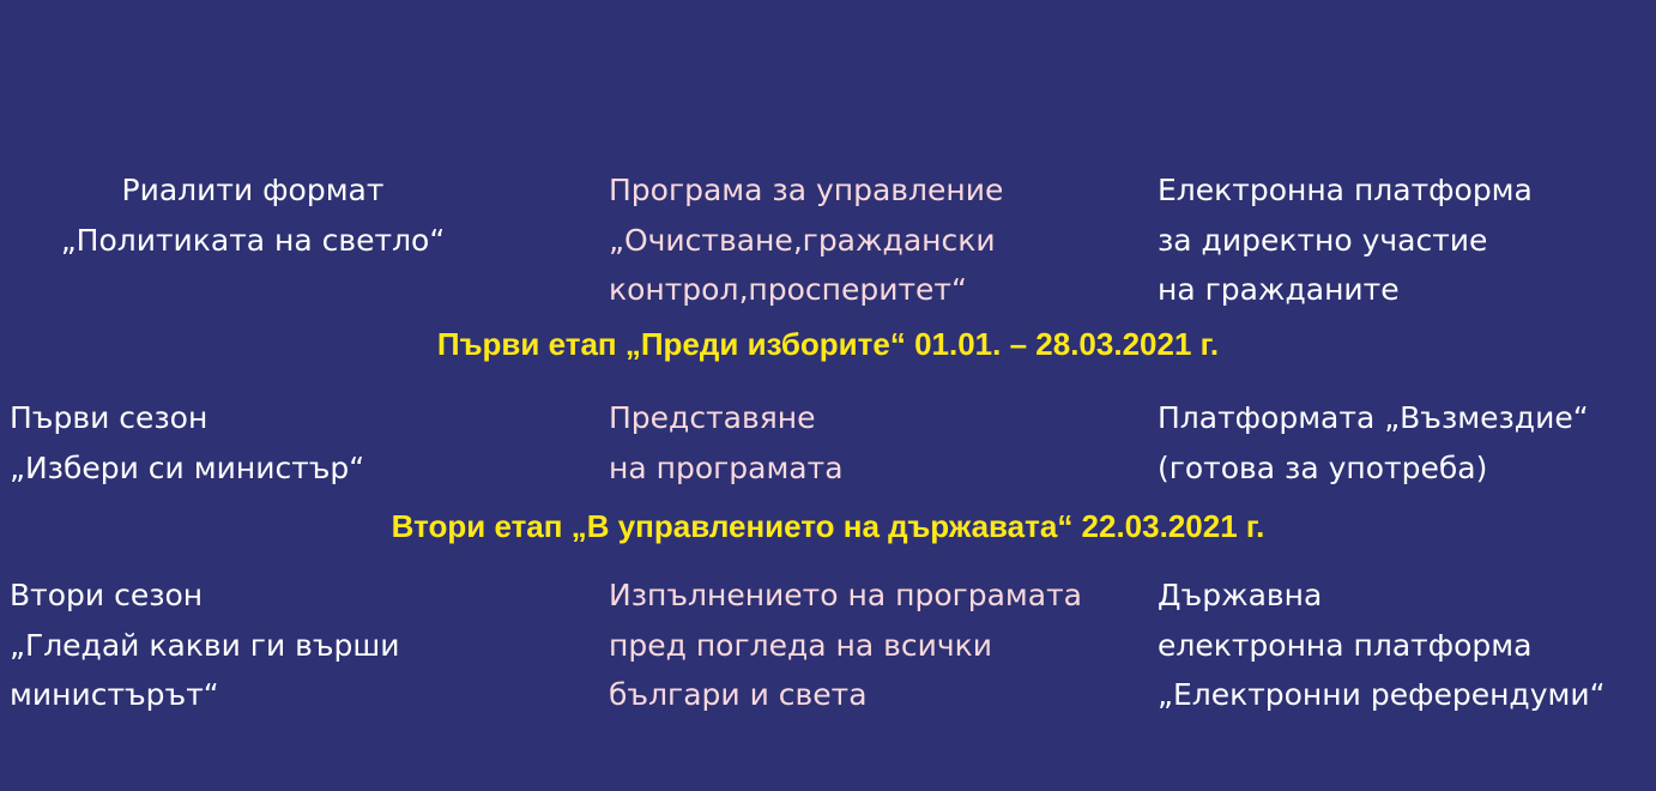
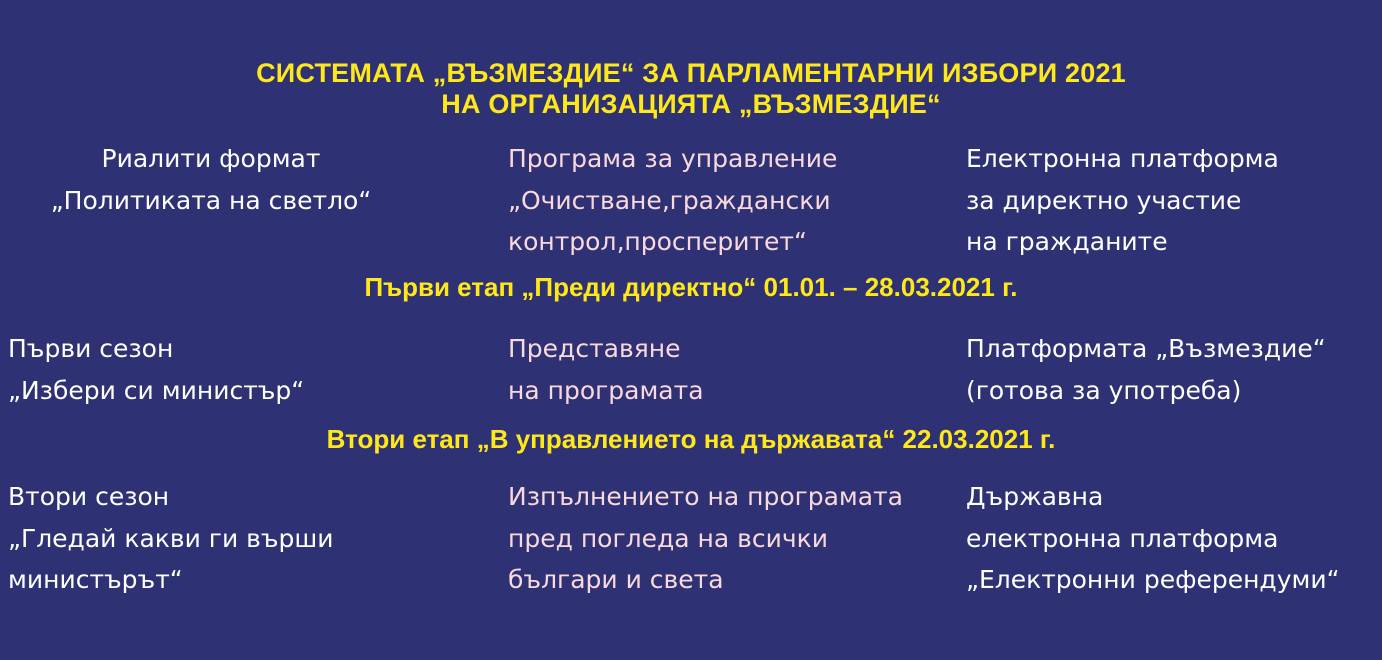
+ СИСТЕМАТА „ВЪЗМЕЗДИЕ“ ЗА ПАРЛАМЕНТАРНИ ИЗБОРИ 2021
+ НА ОРГАНИЗАЦИЯТА „ВЪЗМЕЗДИЕ“
  Риалити формат
  „Политиката на светло“
  Програма за управление
  „Очистване‚граждански
  контрол‚просперитет“
  Електронна платформа
  за директно участие
  на гражданите
- Първи етап „Преди изборите“ 01.01. – 28.03.2021 г.
+ Първи етап „Преди директно“ 01.01. – 28.03.2021 г.
  Първи сезон
  „Избери си министър“
  Представяне
  на програмата
  Платформата „Възмездие“
  (готова за употреба)
  Втори етап „В управлението на държавата“ 22.03.2021 г.
  Втори сезон
  „Гледай какви ги върши
  министърът“
  Изпълнението на програмата
  пред погледа на всички
  българи и света
  Държавна
  електронна платформа
  „Електронни референдуми“
